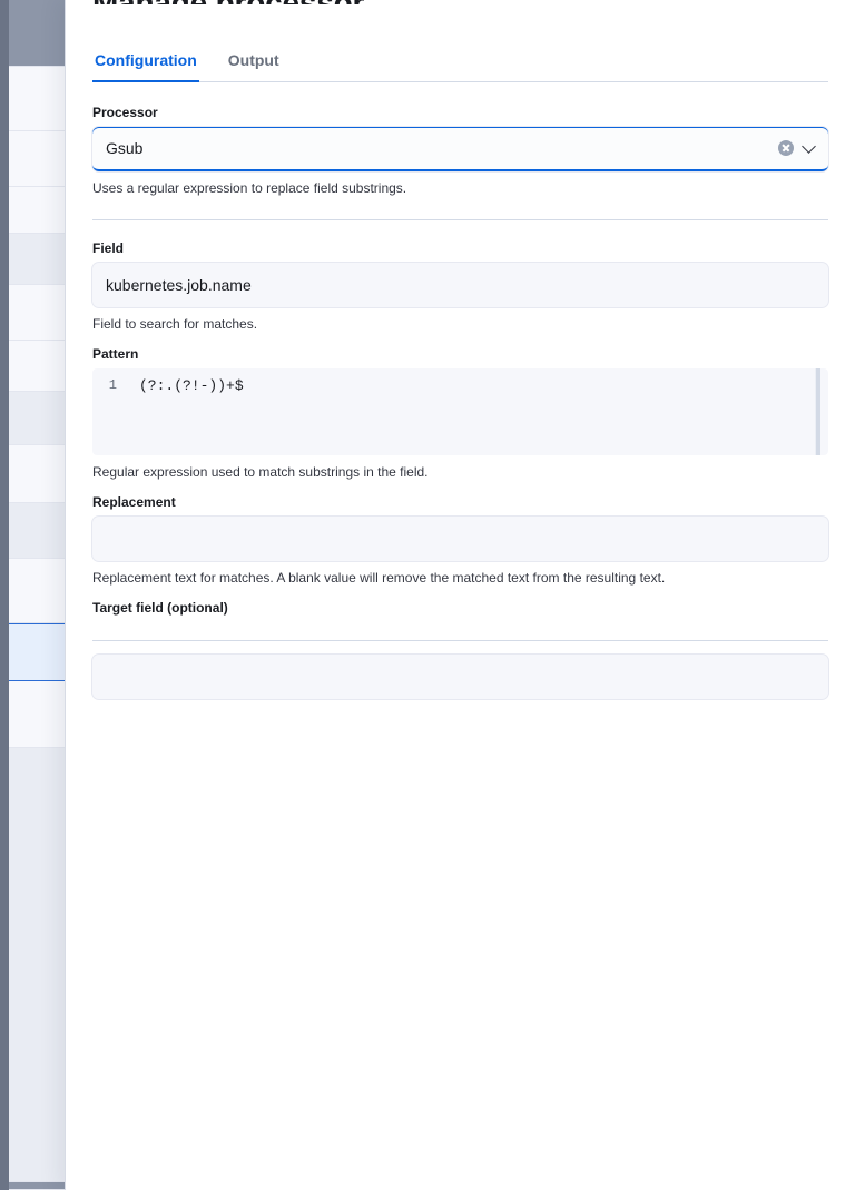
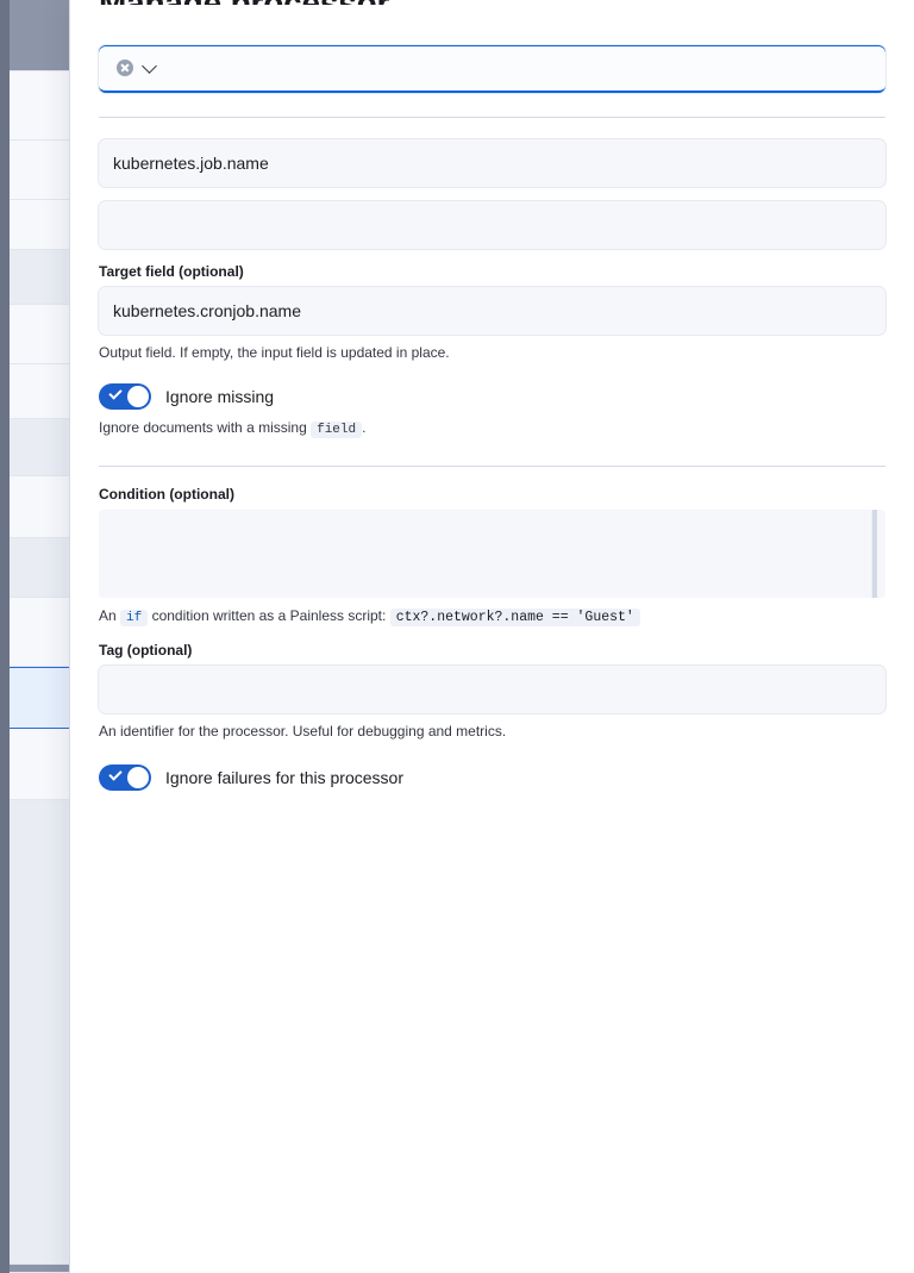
  Manage processor
- Configuration
- Output
- Processor
- Gsub
- Uses a regular expression to replace field substrings.
- Field
  kubernetes.job.name
- Field to search for matches.
- Pattern
- 1
- (?:.(?!-))+$
- Regular expression used to match substrings in the field.
- Replacement
- Replacement text for matches. A blank value will remove the matched text from the resulting text.
  Target field (optional)
+ kubernetes.cronjob.name
+ Output field. If empty, the input field is updated in place.
+ Ignore missing
+ Ignore documents with a missing field .
+ Condition (optional)
+ An if condition written as a Painless script: ctx?.network?.name == 'Guest'
+ Tag (optional)
+ An identifier for the processor. Useful for debugging and metrics.
+ Ignore failures for this processor
